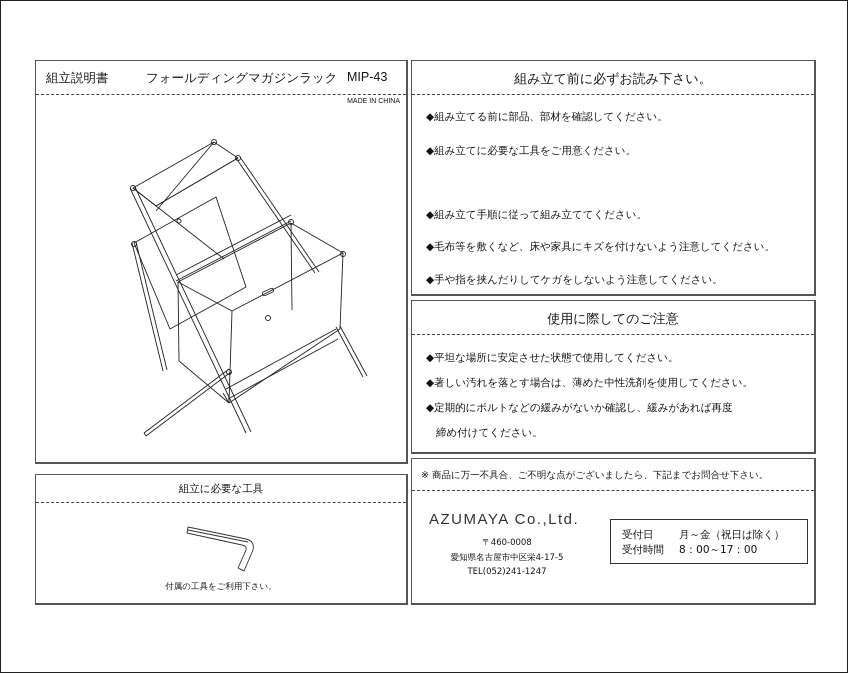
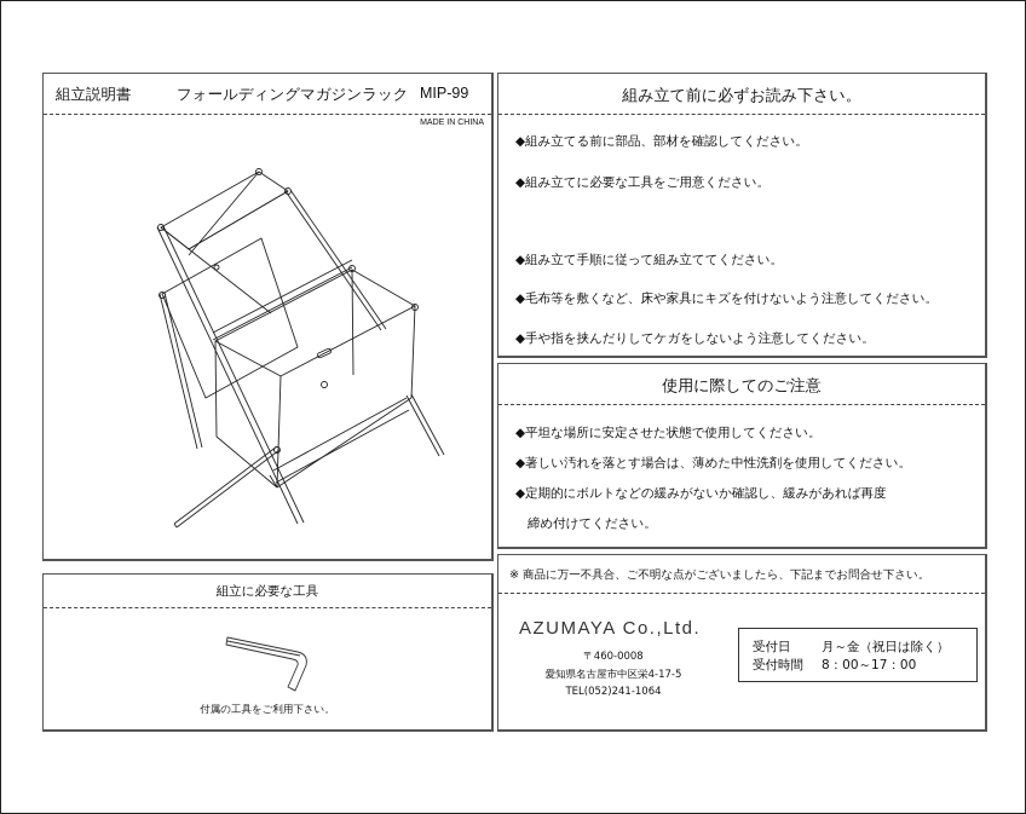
  組立説明書
  フォールディングマガジンラック
- MIP-43
+ MIP-99
  組み立て前に必ずお読み下さい。
  ◆組み立てる前に部品、部材を確認してください。
  ◆組み立てに必要な工具をご用意ください。
  ◆組み立て手順に従って組み立ててください。
  ◆毛布等を敷くなど、床や家具にキズを付けないよう注意してください。
  ◆手や指を挟んだりしてケガをしないよう注意してください。
  使用に際してのご注意
  ◆平坦な場所に安定させた状態で使用してください。
  ◆著しい汚れを落とす場合は、薄めた中性洗剤を使用してください。
  ◆定期的にボルトなどの緩みがないか確認し、緩みがあれば再度
  締め付けてください。
  組立に必要な工具
  付属の工具をご利用下さい。
  ※ 商品に万一不具合、ご不明な点がございましたら、下記までお問合せ下さい。
  AZUMAYA Co.,Ltd.
  〒460-0008
  愛知県名古屋市中区栄4-17-5
- TEL(052)241-1247
+ TEL(052)241-1064
  受付日
  月～金（祝日は除く）
  受付時間
  8：00～17：00
